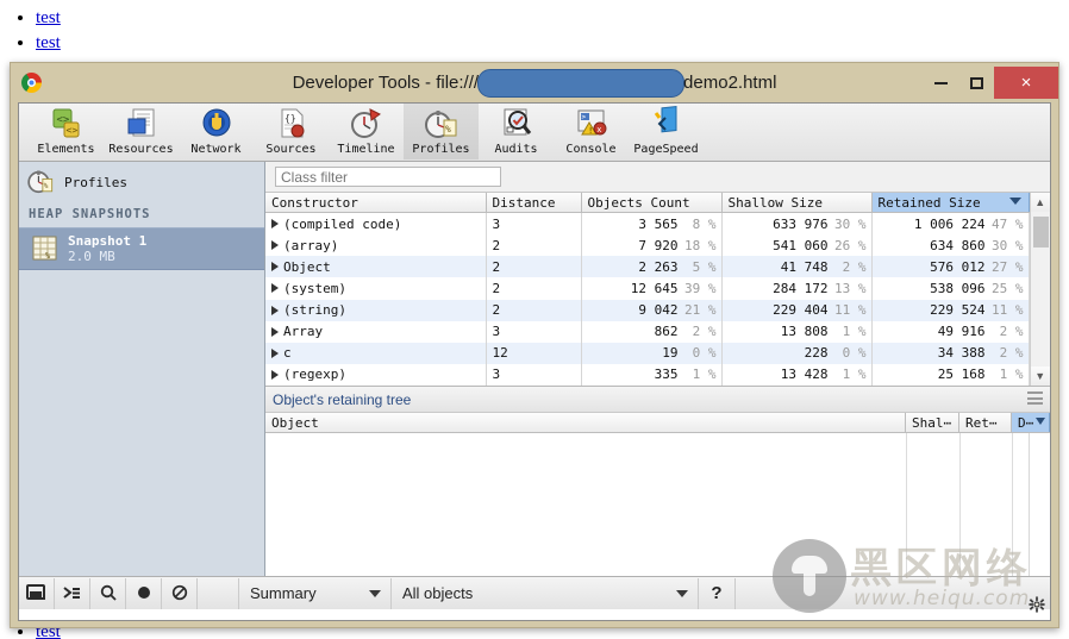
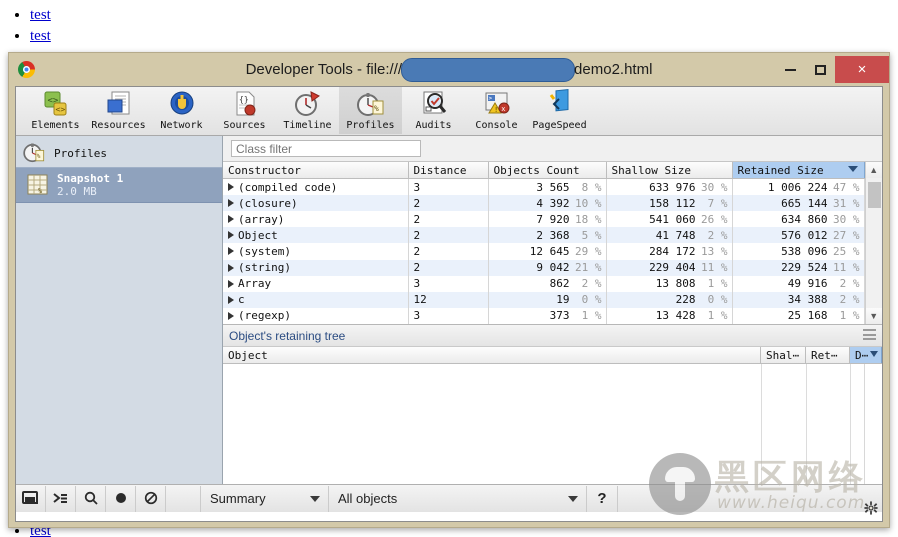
  test
  test
  test
  Developer Tools - file:///
  demo2.html
  ×
  <>
  <>
  Elements
  Resources
  Network
  {}
  Sources
  Timeline
  %
  Profiles
  Audits
  !
  x
  Console
  PageSpeed
  Profiles
- HEAP SNAPSHOTS
  %
  Snapshot 1
  2.0 MB
  Class filter
  Constructor	Distance	Objects Count	Shallow Size	Retained Size
  (compiled code)	3	3 565 8 %	633 976 30 %	1 006 224 47 %
+ (closure)	2	4 392 10 %	158 112 7 %	665 144 31 %
  (array)	2	7 920 18 %	541 060 26 %	634 860 30 %
- Object	2	2 263 5 %	41 748 2 %	576 012 27 %
+ Object	2	2 368 5 %	41 748 2 %	576 012 27 %
- (system)	2	12 645 39 %	284 172 13 %	538 096 25 %
+ (system)	2	12 645 29 %	284 172 13 %	538 096 25 %
  (string)	2	9 042 21 %	229 404 11 %	229 524 11 %
  Array	3	862 2 %	13 808 1 %	49 916 2 %
  c	12	19 0 %	228 0 %	34 388 2 %
- (regexp)	3	335 1 %	13 428 1 %	25 168 1 %
+ (regexp)	3	373 1 %	13 428 1 %	25 168 1 %
  ▲
  ▼
  Object's retaining tree
  Object
  Shal⋯
  Ret⋯
  D⋯
  Summary
  All objects
  ?
  黑区网络
  www.heiqu.com
